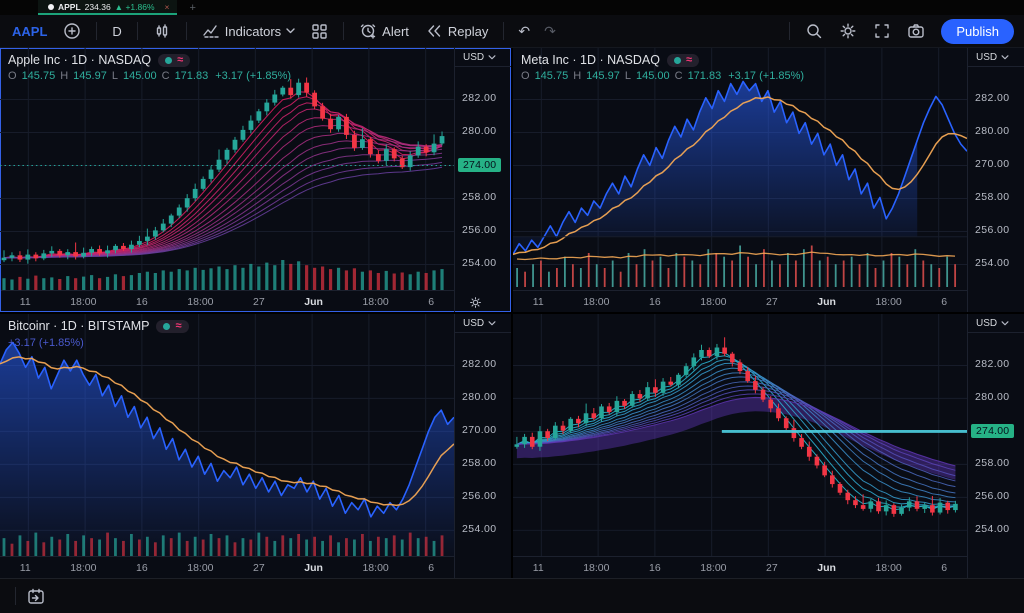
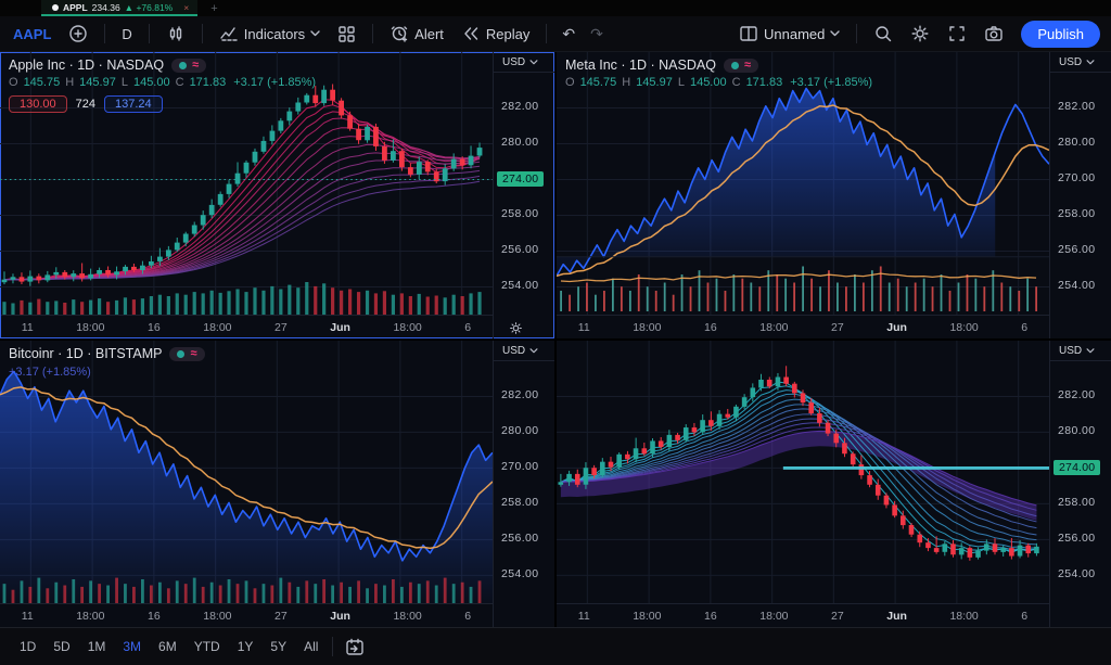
  APPL
  234.36
- ▲ +1.86%
+ ▲ +76.81%
  ×
  +
  AAPL
  D
  Indicators
  Alert
  Replay
  ↶
  ↷
+ Unnamed
  Publish
  Apple Inc · 1D · NASDAQ
  ≈
  O
  145.75
  H
  145.97
  L
  145.00
  C
  171.83
  +3.17 (+1.85%)
+ 130.00
+ 724
+ 137.24
  11
  18:00
  16
  18:00
  27
  Jun
  18:00
  6
  USD
  282.00
  280.00
  274.00
  258.00
  256.00
  254.00
  Meta Inc · 1D · NASDAQ
  ≈
  O
  145.75
  H
  145.97
  L
  145.00
  C
  171.83
  +3.17 (+1.85%)
  11
  18:00
  16
  18:00
  27
  Jun
  18:00
  6
  USD
  282.00
  280.00
  270.00
  258.00
  256.00
  254.00
  Bitcoinr · 1D · BITSTAMP
  ≈
  +3.17 (+1.85%)
  11
  18:00
  16
  18:00
  27
  Jun
  18:00
  6
  USD
  282.00
  280.00
  270.00
  258.00
  256.00
  254.00
  11
  18:00
  16
  18:00
  27
  Jun
  18:00
  6
  USD
  282.00
  280.00
  274.00
  258.00
  256.00
  254.00
+ 1D
+ 5D
+ 1M
+ 3M
+ 6M
+ YTD
+ 1Y
+ 5Y
+ All
